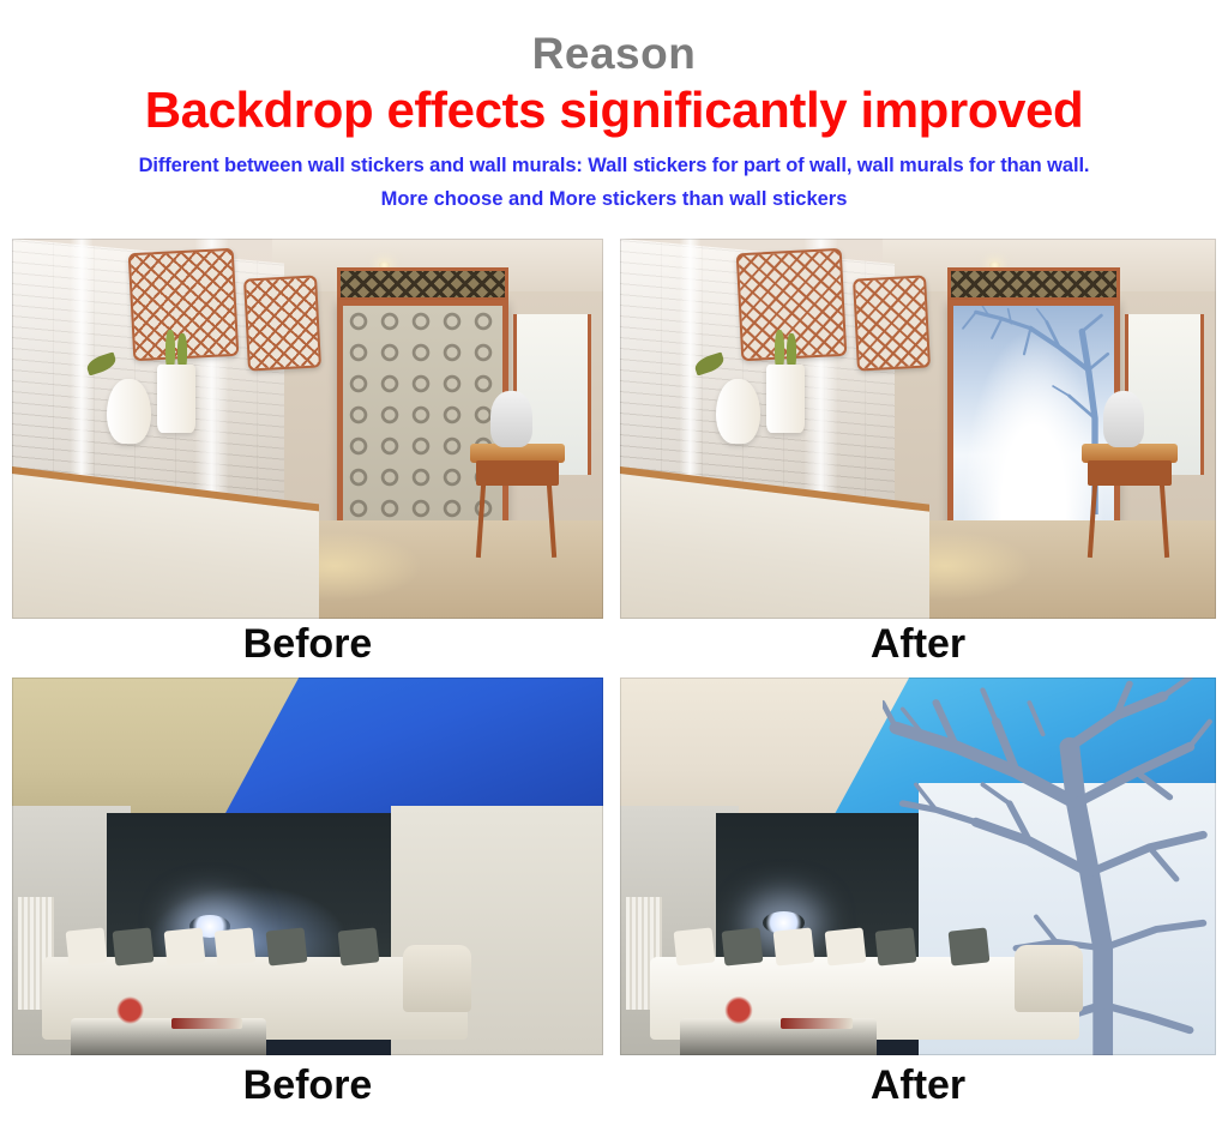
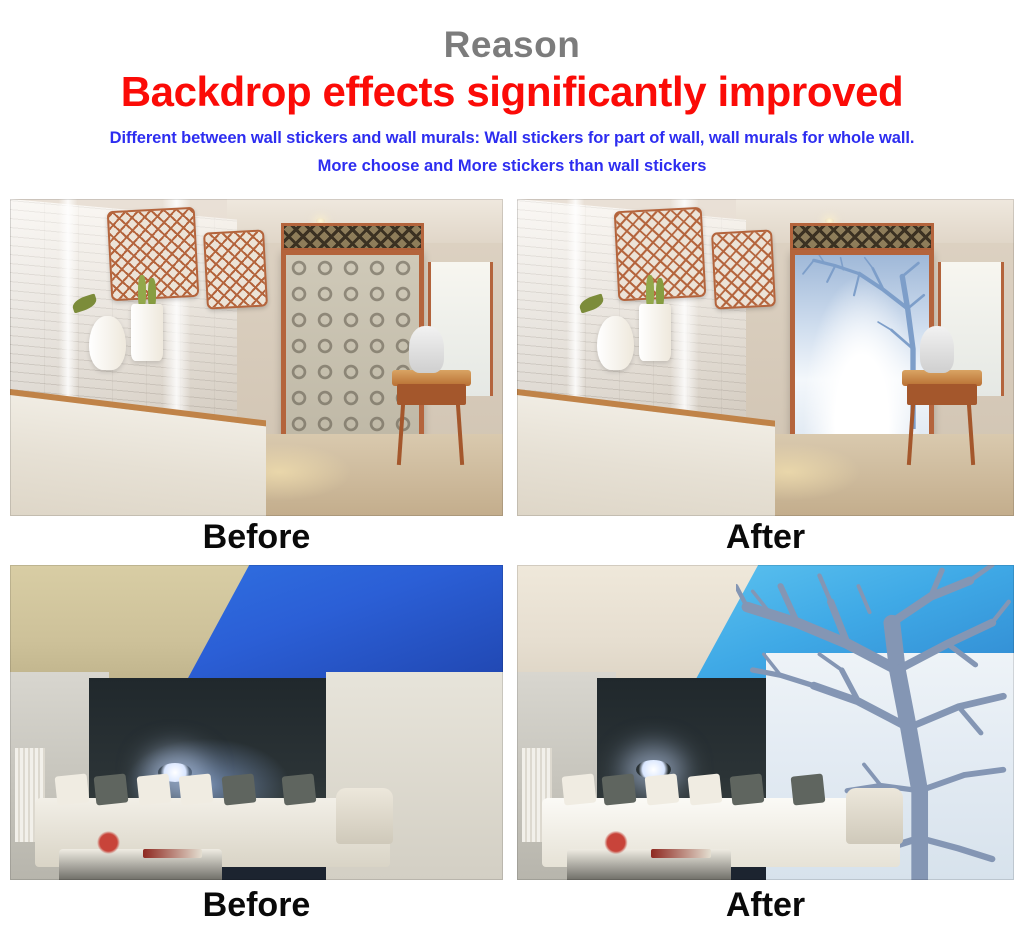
  Reason
  Backdrop effects significantly improved
- Different between wall stickers and wall murals: Wall stickers for part of wall, wall murals for than wall.
+ Different between wall stickers and wall murals: Wall stickers for part of wall, wall murals for whole wall.
  More choose and More stickers than wall stickers
  Before
  After
  Before
  After
